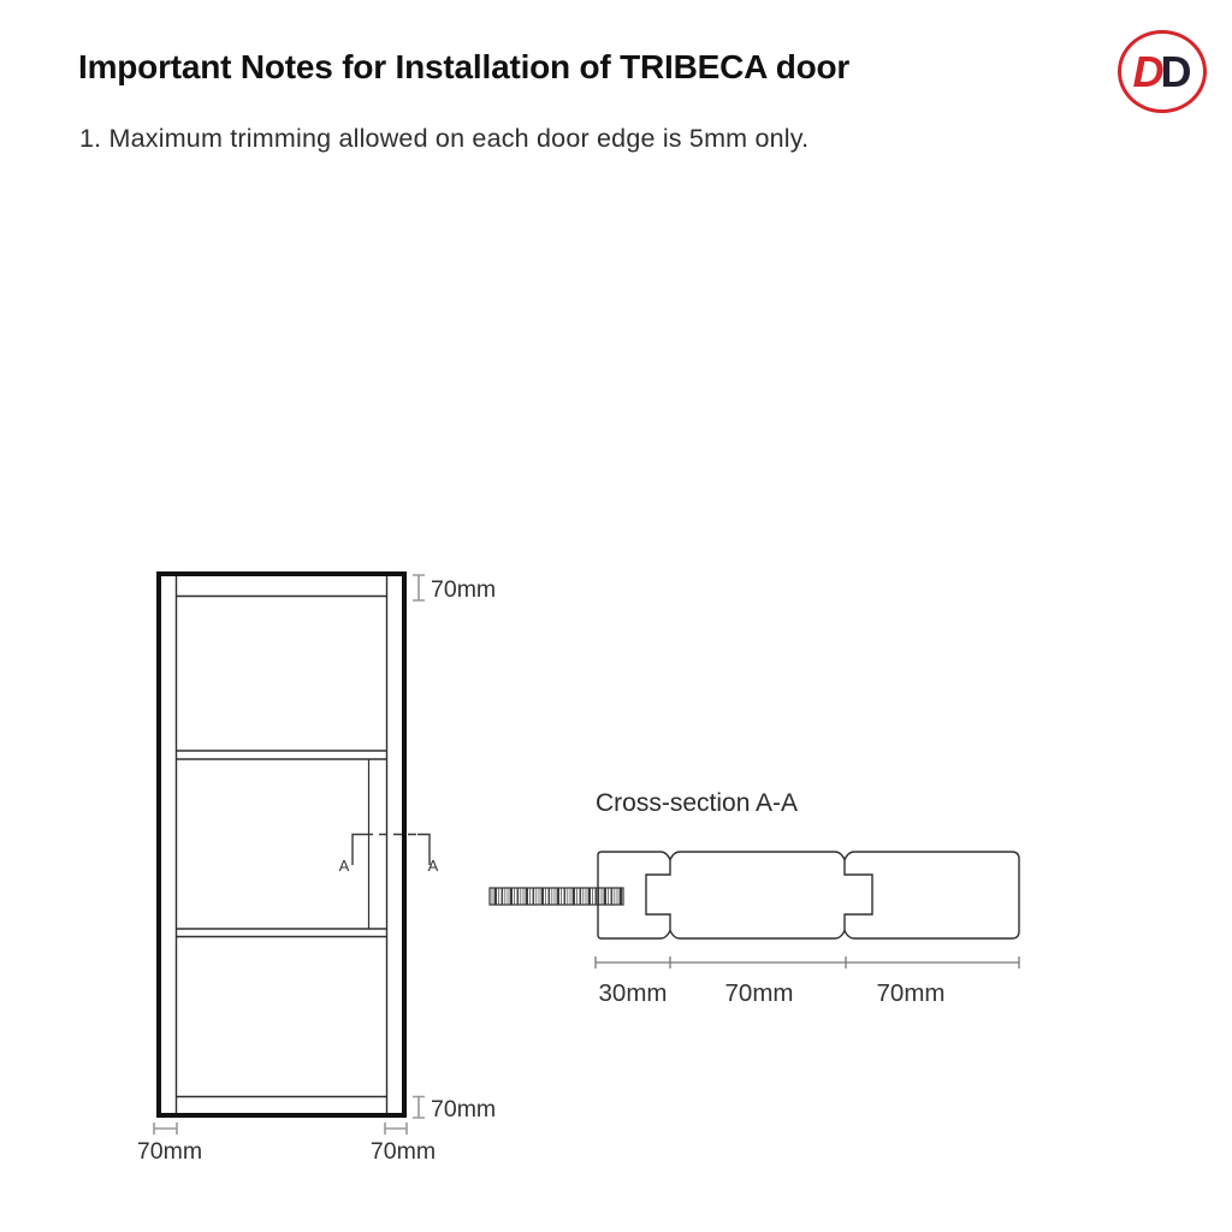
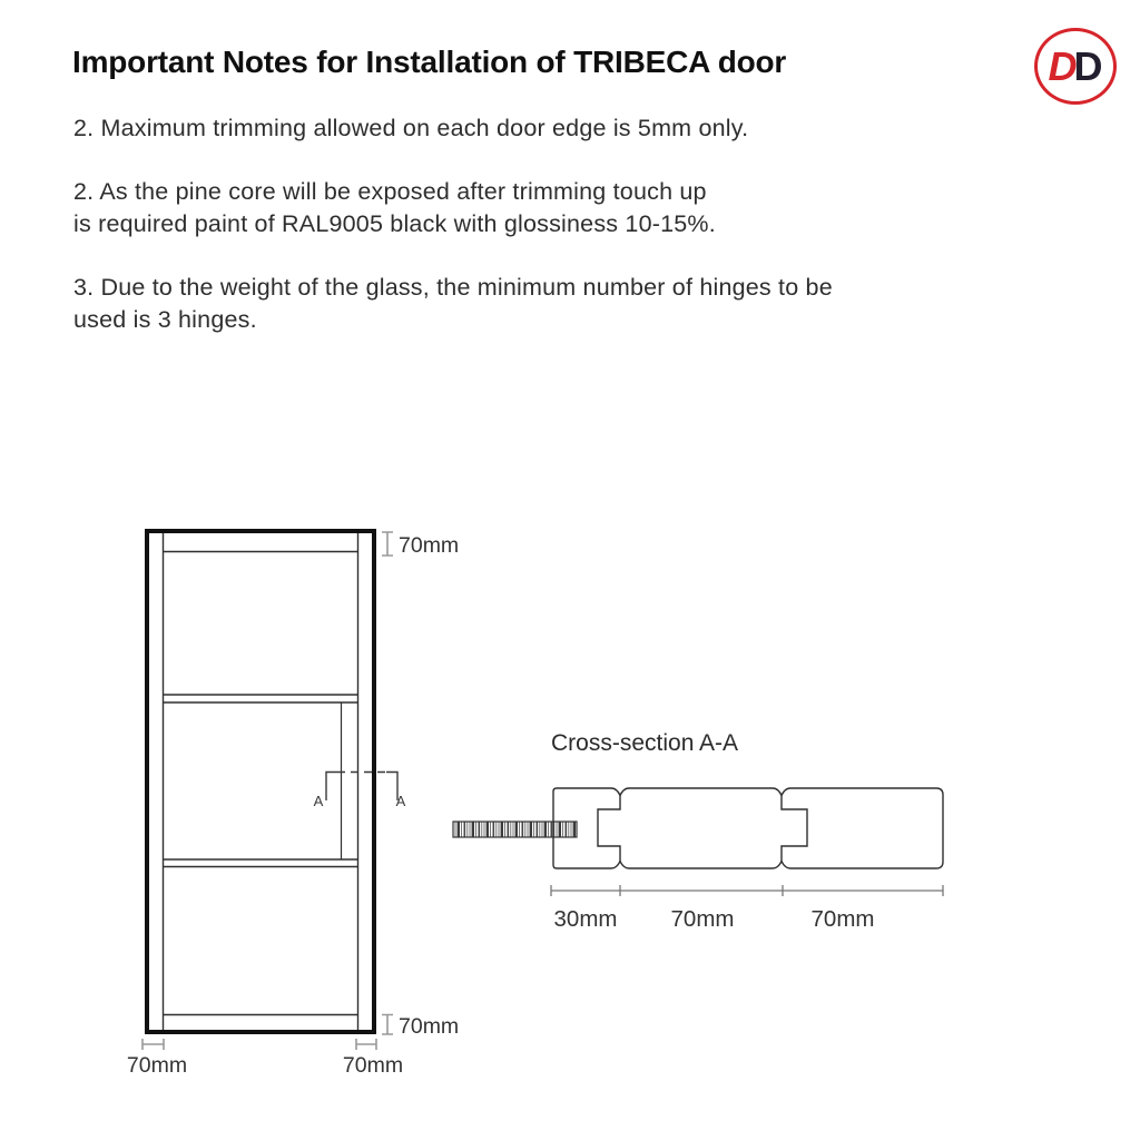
  Important Notes for Installation of TRIBECA door
  D
  D
- 1. Maximum trimming allowed on each door edge is 5mm only.
+ 2. Maximum trimming allowed on each door edge is 5mm only.
+ 2. As the pine core will be exposed after trimming touch up
+ is required paint of RAL9005 black with glossiness 10-15%.
+ 3. Due to the weight of the glass, the minimum number of hinges to be
+ used is 3 hinges.
  A
  A
  70mm
  70mm
  70mm
  70mm
  Cross-section A-A
  30mm
  70mm
  70mm
